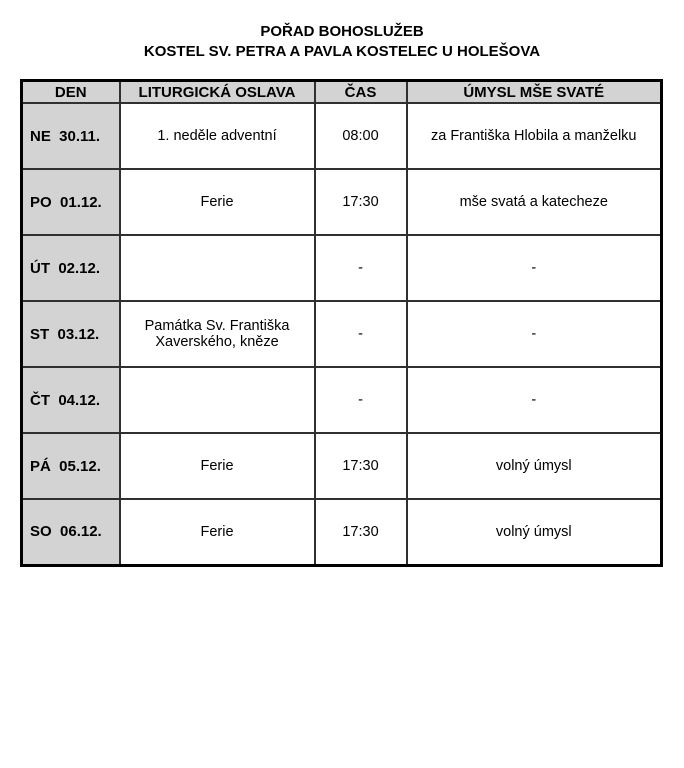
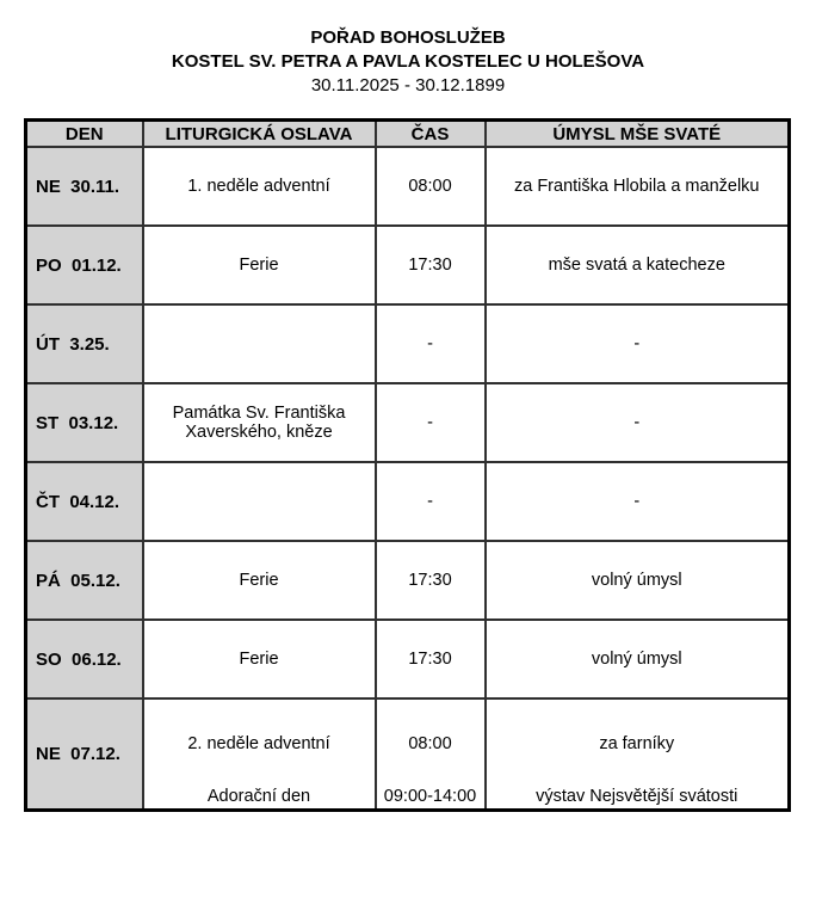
  POŘAD BOHOSLUŽEB
  KOSTEL SV. PETRA A PAVLA KOSTELEC U HOLEŠOVA
+ 30.11.2025 - 30.12.1899
  DEN	LITURGICKÁ OSLAVA	ČAS	ÚMYSL MŠE SVATÉ
  NE 30.11.	1. neděle adventní	08:00	za Františka Hlobila a manželku
  PO 01.12.	Ferie	17:30	mše svatá a katecheze
- ÚT 02.12.		-	-
+ ÚT 3.25.		-	-
  ST 03.12.	Památka Sv. Františka Xaverského, kněze	-	-
  ČT 04.12.		-	-
  PÁ 05.12.	Ferie	17:30	volný úmysl
  SO 06.12.	Ferie	17:30	volný úmysl
+ NE 07.12.	2. neděle adventní Adorační den	08:00 09:00-14:00	za farníky výstav Nejsvětější svátosti
